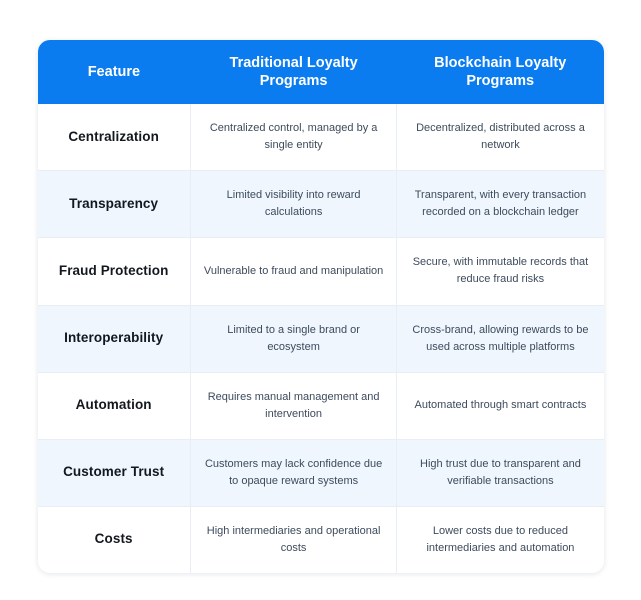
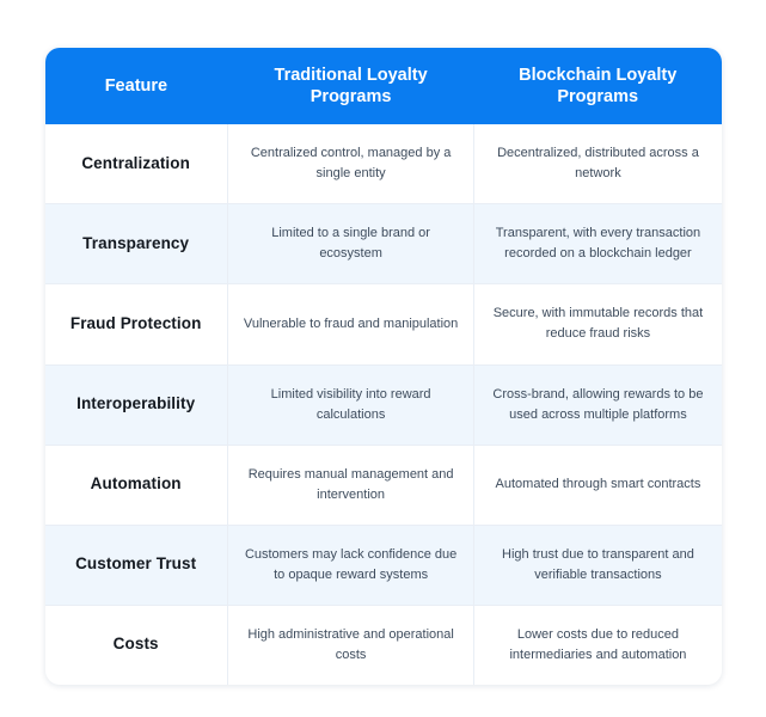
  Feature	Traditional Loyalty Programs	Blockchain Loyalty Programs
  Centralization	Centralized control, managed by a single entity	Decentralized, distributed across a network
- Transparency	Limited visibility into reward calculations	Transparent, with every transaction recorded on a blockchain ledger
+ Transparency	Limited to a single brand or ecosystem	Transparent, with every transaction recorded on a blockchain ledger
  Fraud Protection	Vulnerable to fraud and manipulation	Secure, with immutable records that reduce fraud risks
- Interoperability	Limited to a single brand or ecosystem	Cross-brand, allowing rewards to be used across multiple platforms
+ Interoperability	Limited visibility into reward calculations	Cross-brand, allowing rewards to be used across multiple platforms
  Automation	Requires manual management and intervention	Automated through smart contracts
  Customer Trust	Customers may lack confidence due to opaque reward systems	High trust due to transparent and verifiable transactions
- Costs	High intermediaries and operational costs	Lower costs due to reduced intermediaries and automation
+ Costs	High administrative and operational costs	Lower costs due to reduced intermediaries and automation
